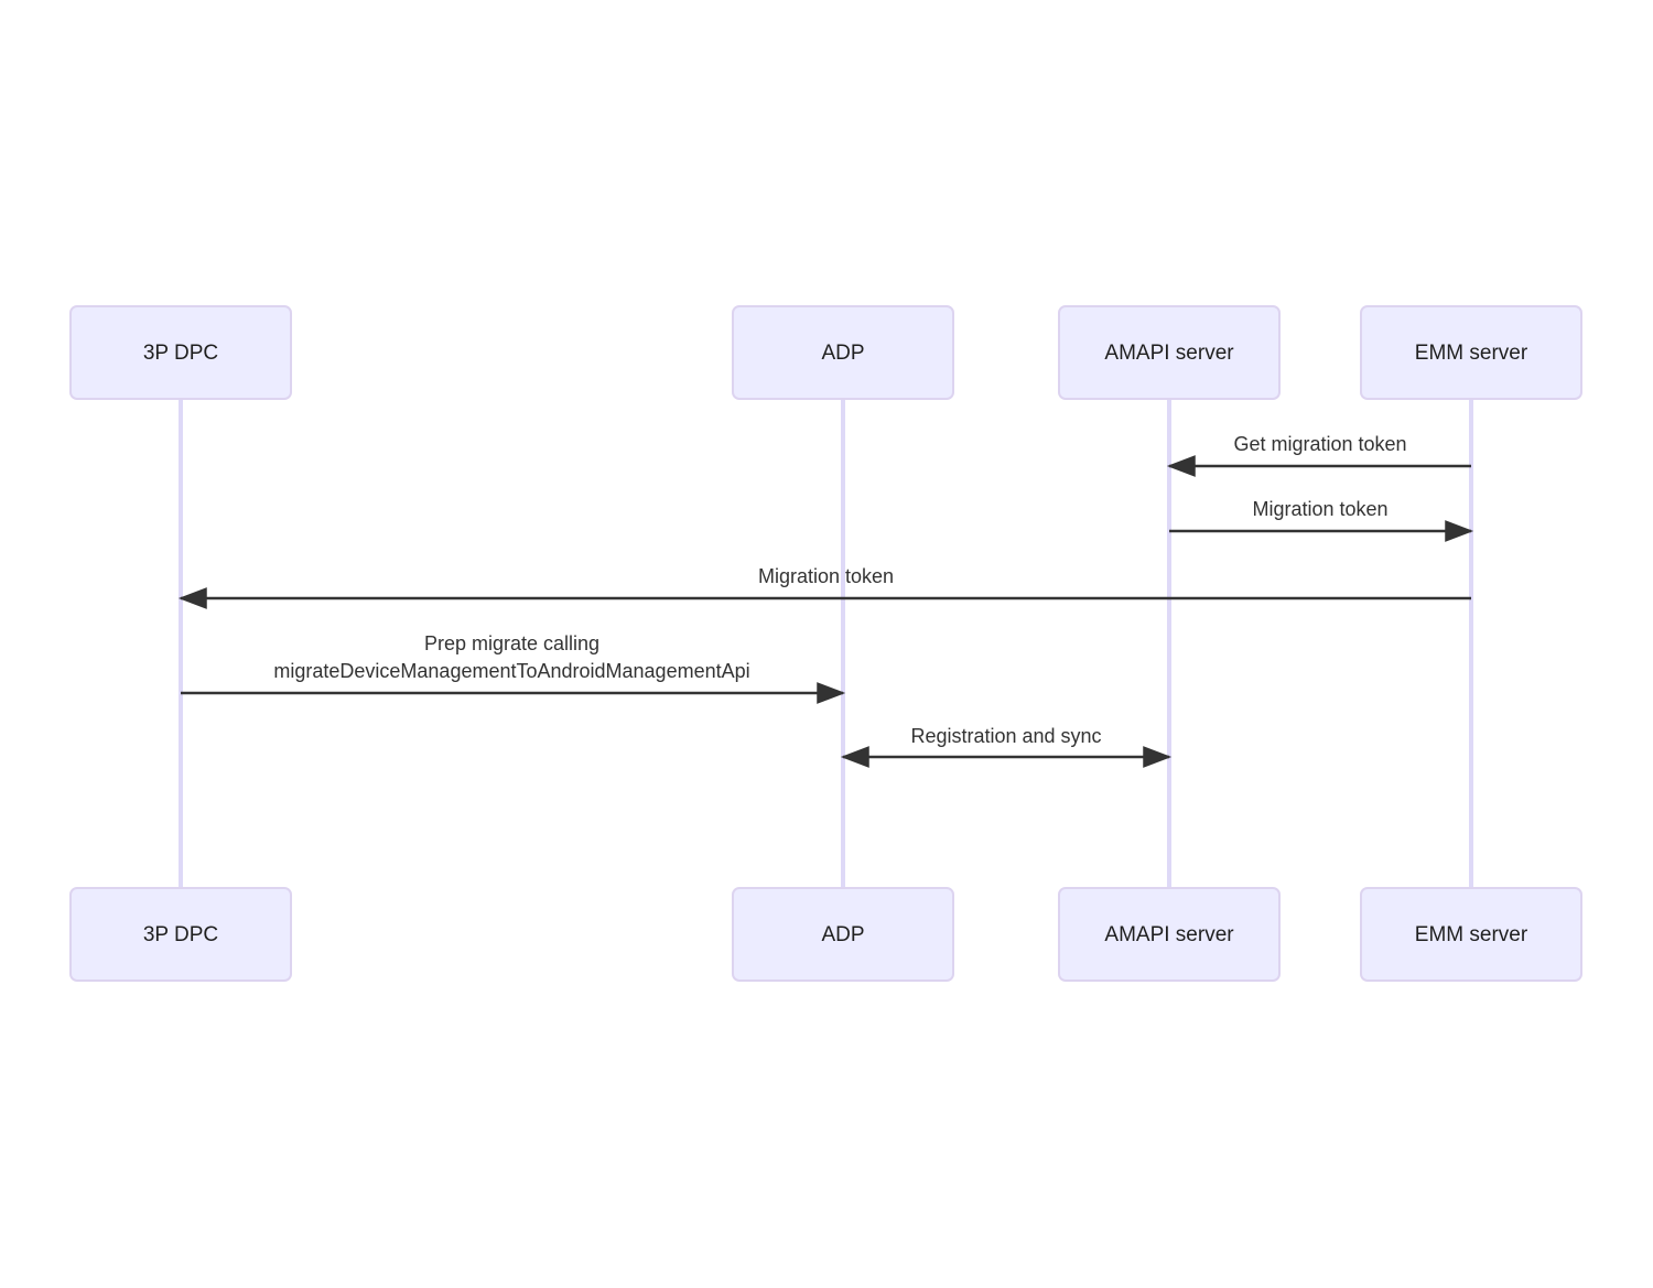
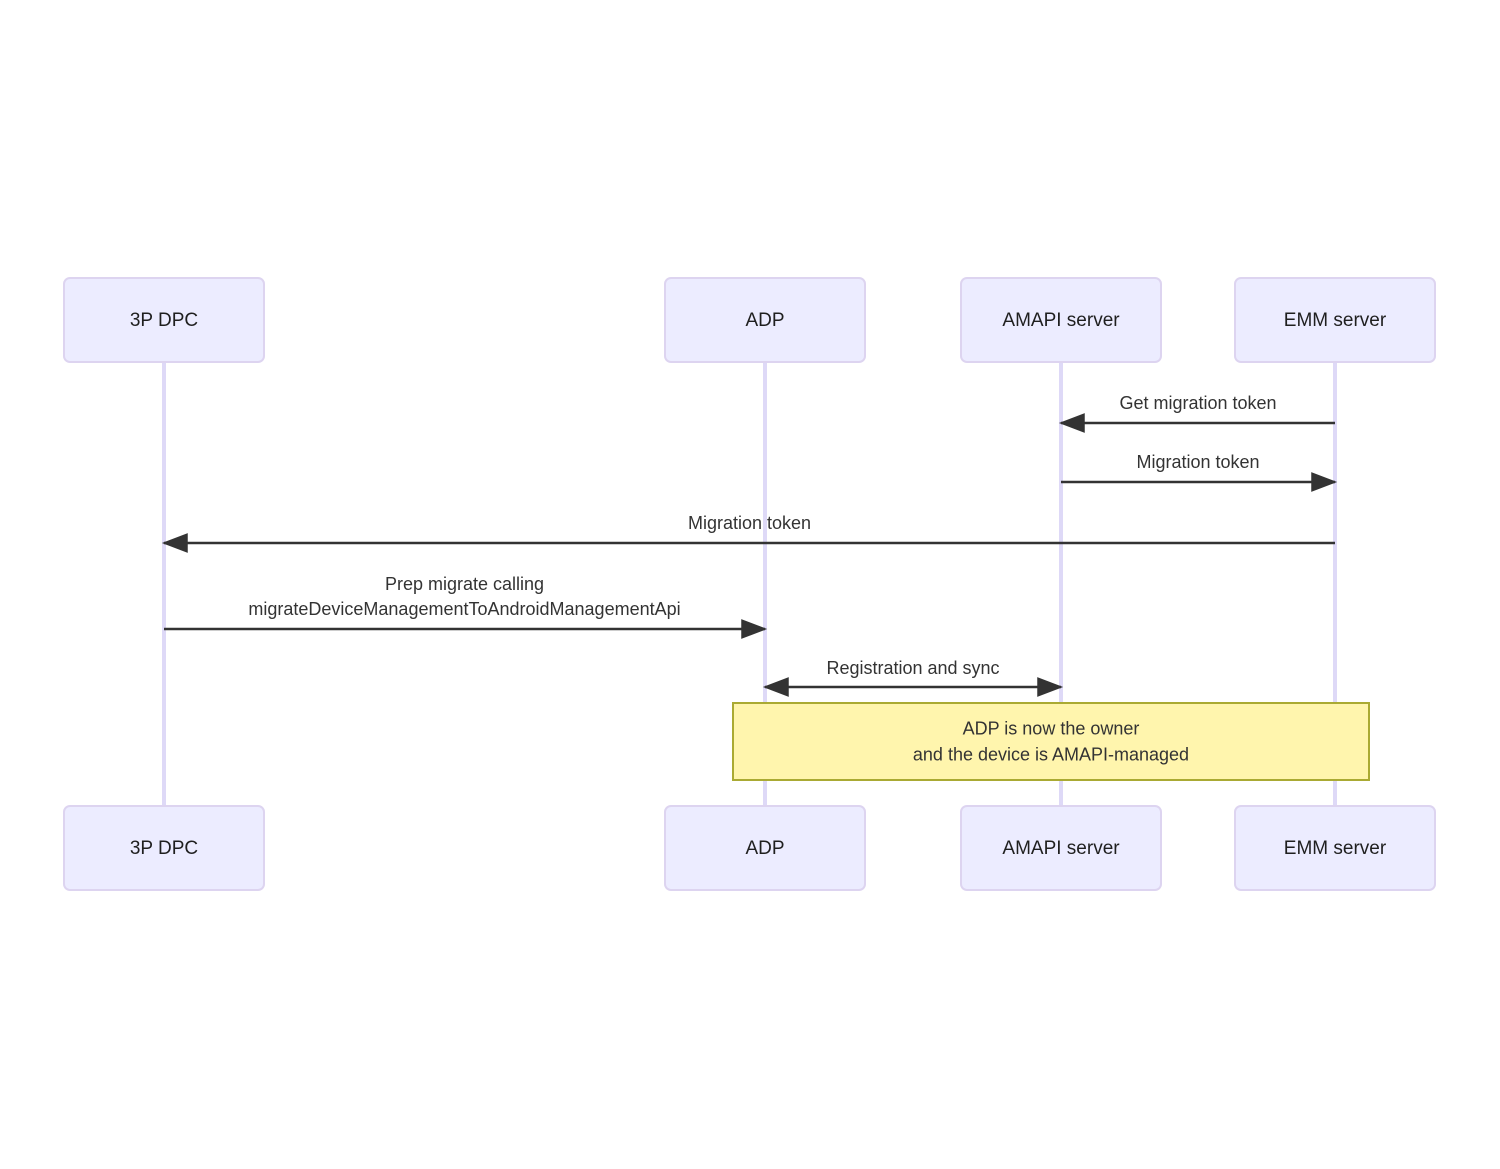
  3P DPC
  ADP
  AMAPI server
  EMM server
  3P DPC
  ADP
  AMAPI server
  EMM server
  Get migration token
  Migration token
  Migration token
  Prep migrate calling
  migrateDeviceManagementToAndroidManagementApi
  Registration and sync
+ ADP is now the owner
+ and the device is AMAPI-managed
